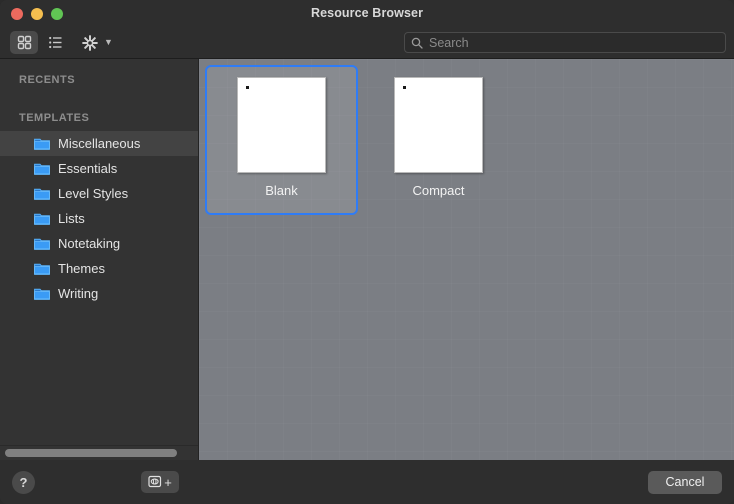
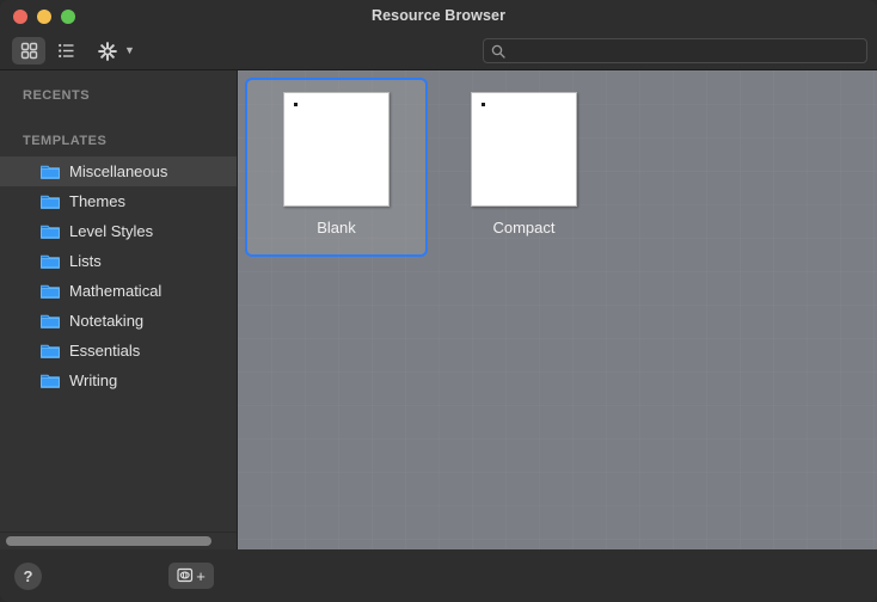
  Resource Browser
  ▼
- Search
  RECENTS
  TEMPLATES
  Miscellaneous
- Essentials
+ Themes
  Level Styles
  Lists
+ Mathematical
  Notetaking
- Themes
+ Essentials
  Writing
  Blank
  Compact
  ?
  +
- Cancel
